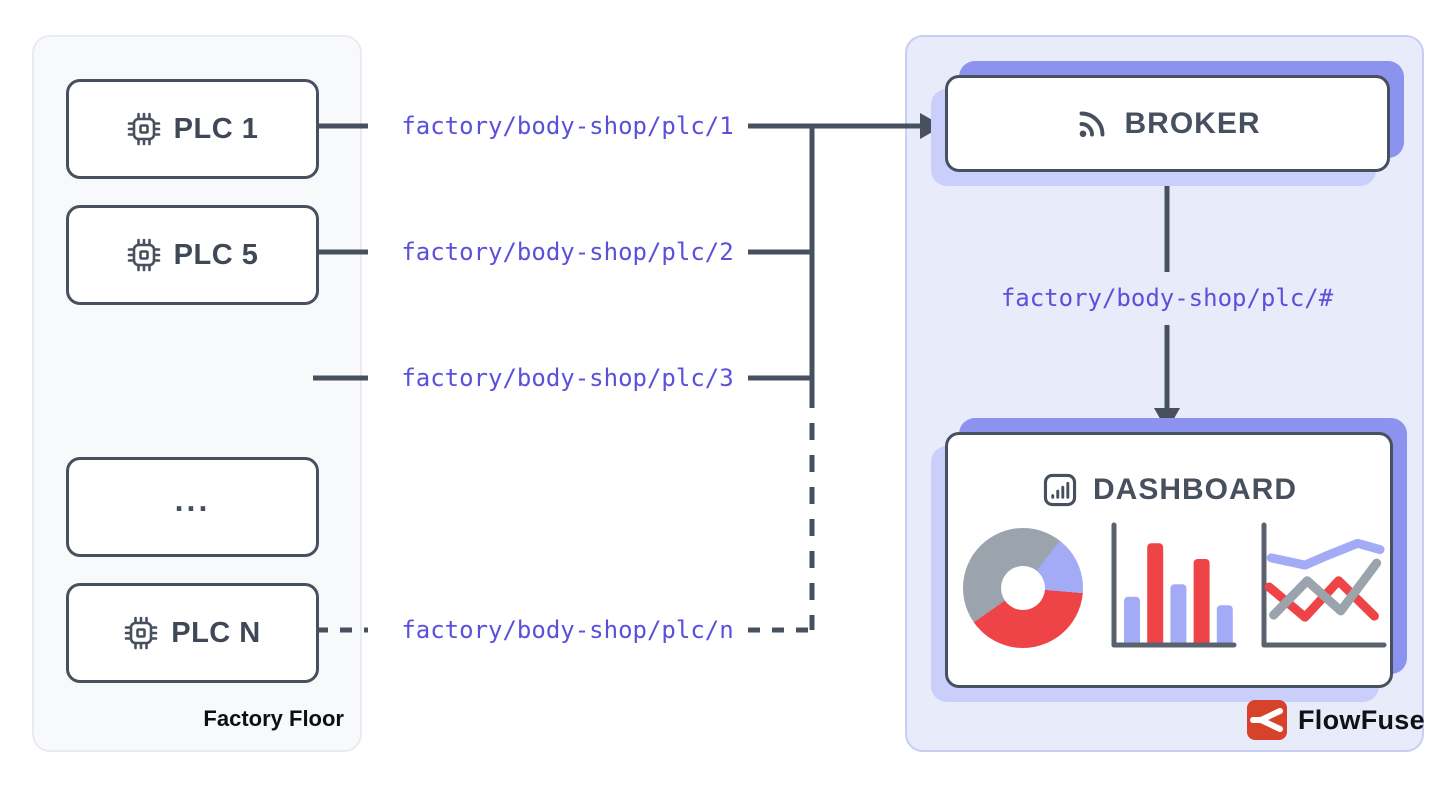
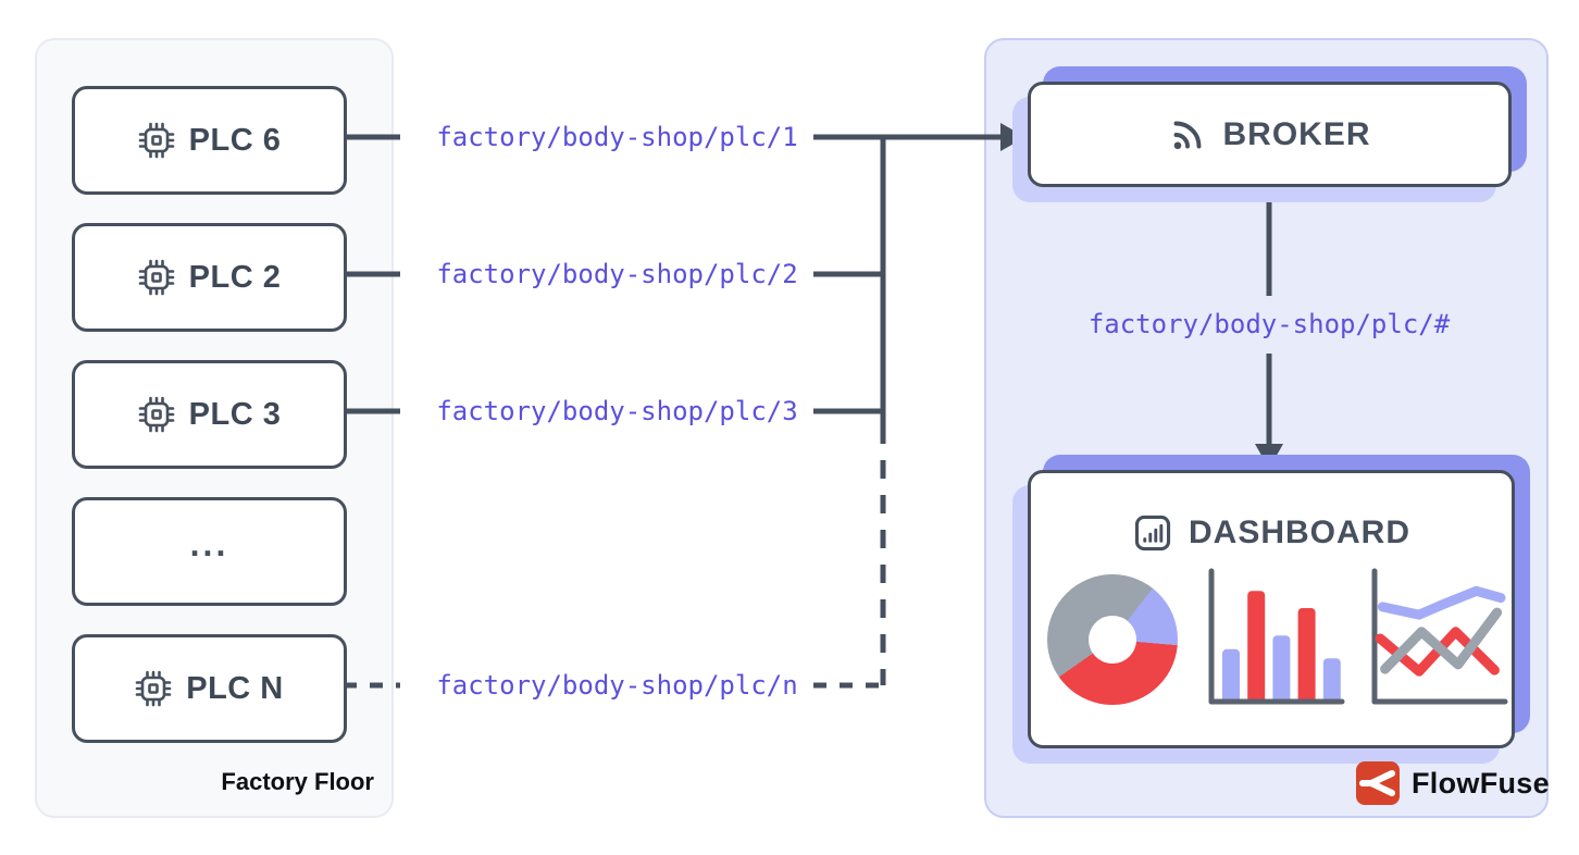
- PLC 1
+ PLC 6
- PLC 5
+ PLC 2
+ PLC 3
  ...
  PLC N
  Factory Floor
  factory/body-shop/plc/1
  factory/body-shop/plc/2
  factory/body-shop/plc/3
  factory/body-shop/plc/n
  factory/body-shop/plc/#
  BROKER
  DASHBOARD
  FlowFuse
